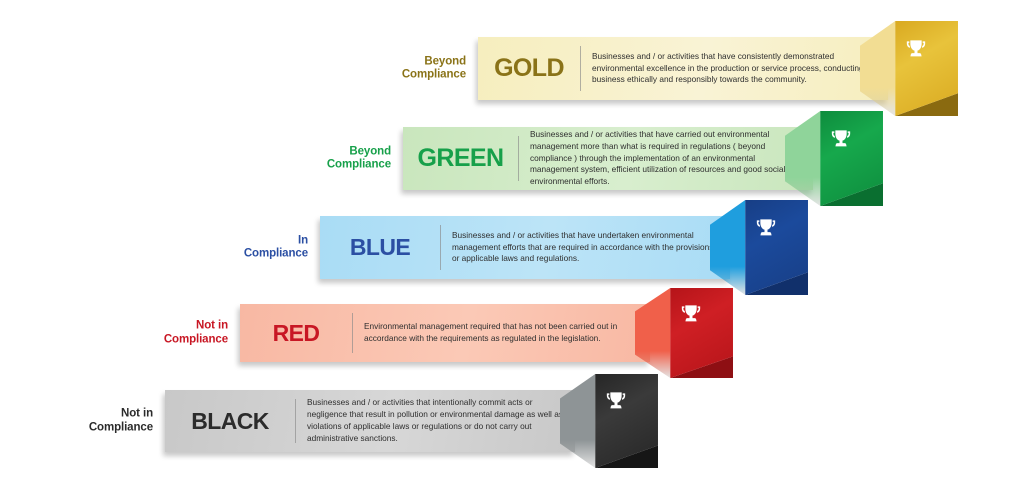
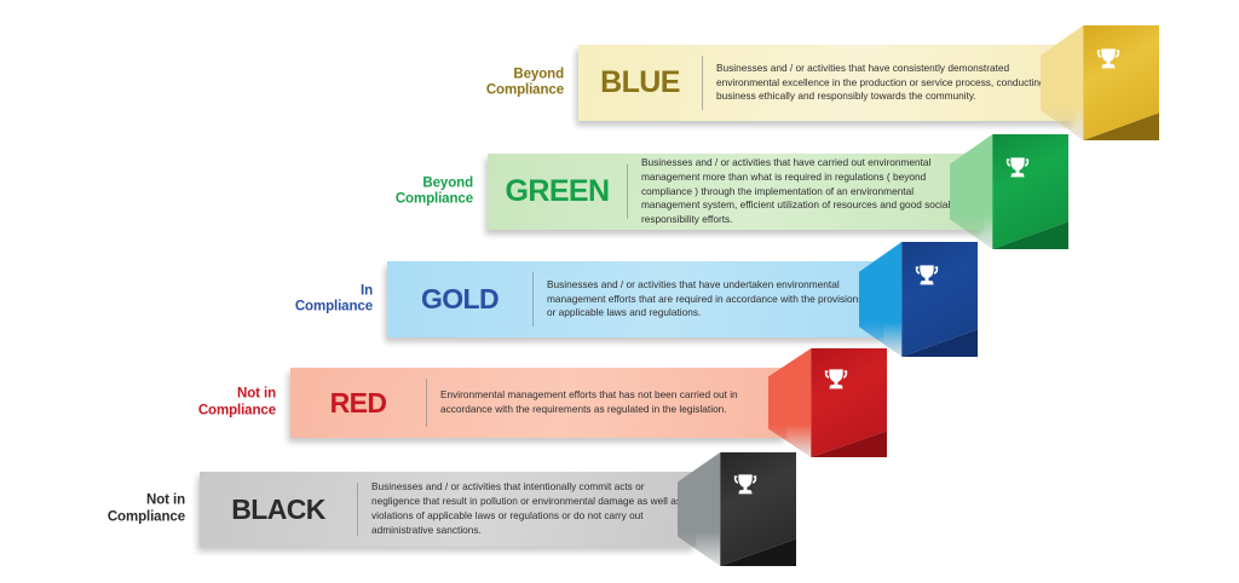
  Beyond
  Compliance
- GOLD
+ BLUE
  Businesses and / or activities that have consistently demonstrated environmental excellence in the production or service process, conductin business ethically and responsibly towards the community.
  Beyond
  Compliance
  GREEN
- Businesses and / or activities that have carried out environmental management more than what is required in regulations ( beyond compliance ) through the implementation of an environmental management system, efficient utilization of resources and good social environmental efforts.
+ Businesses and / or activities that have carried out environmental management more than what is required in regulations ( beyond compliance ) through the implementation of an environmental management system, efficient utilization of resources and good social responsibility efforts.
  In
  Compliance
- BLUE
+ GOLD
  Businesses and / or activities that have undertaken environmental management efforts that are required in accordance with the provision or applicable laws and regulations.
  Not in
  Compliance
  RED
- Environmental management required that has not been carried out in accordance with the requirements as regulated in the legislation.
+ Environmental management efforts that has not been carried out in accordance with the requirements as regulated in the legislation.
  Not in
  Compliance
  BLACK
  Businesses and / or activities that intentionally commit acts or negligence that result in pollution or environmental damage as well a violations of applicable laws or regulations or do not carry out administrative sanctions.
